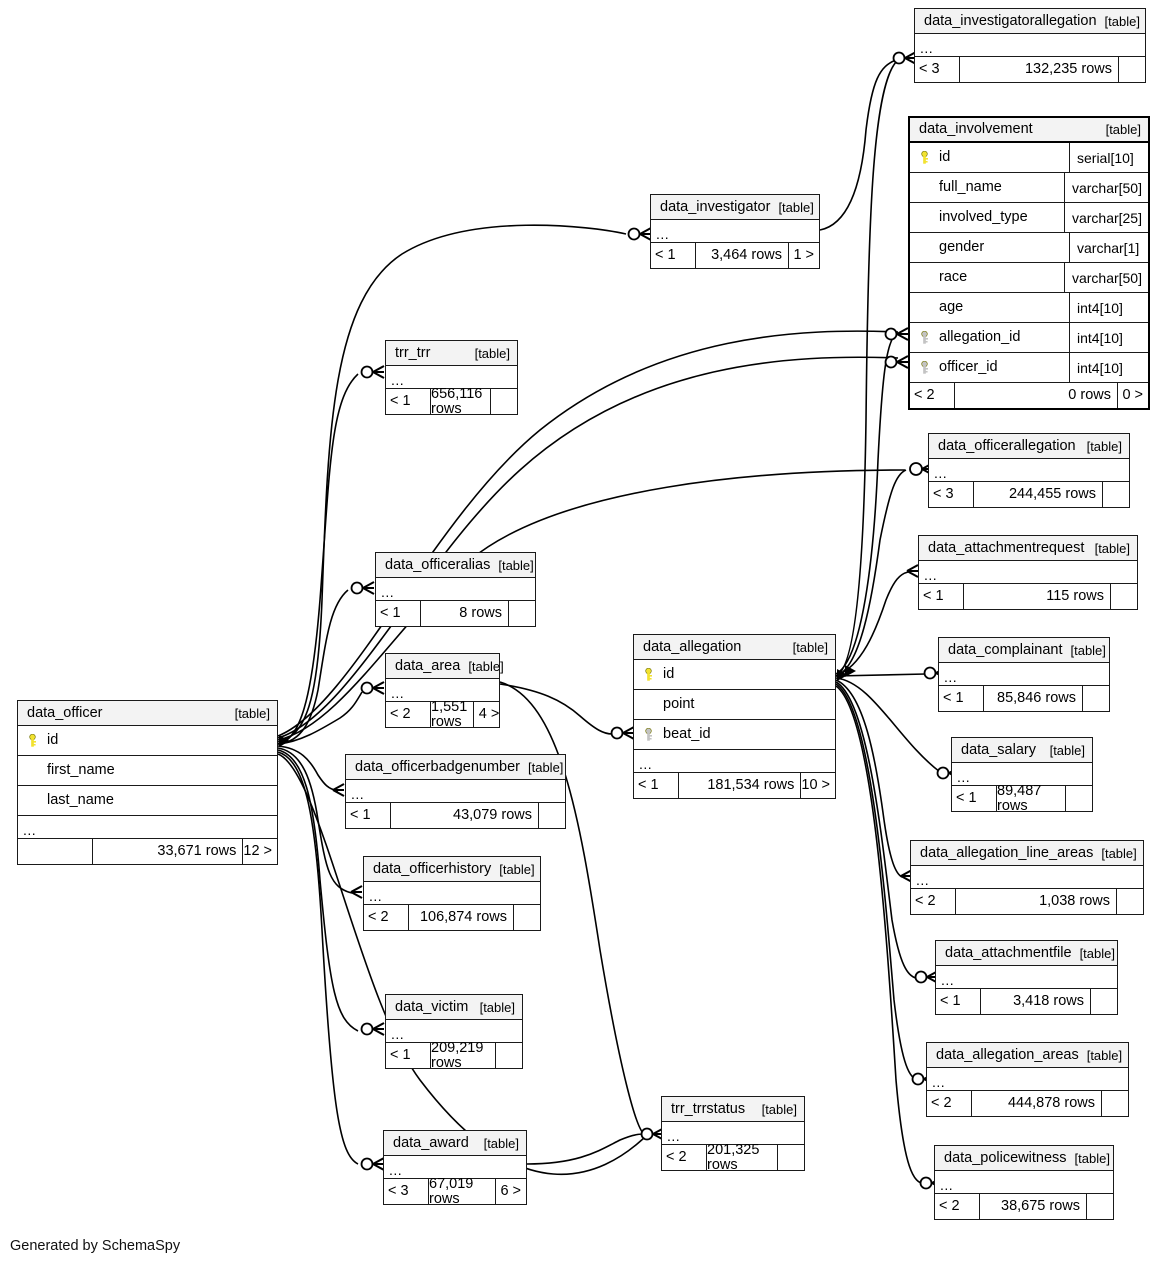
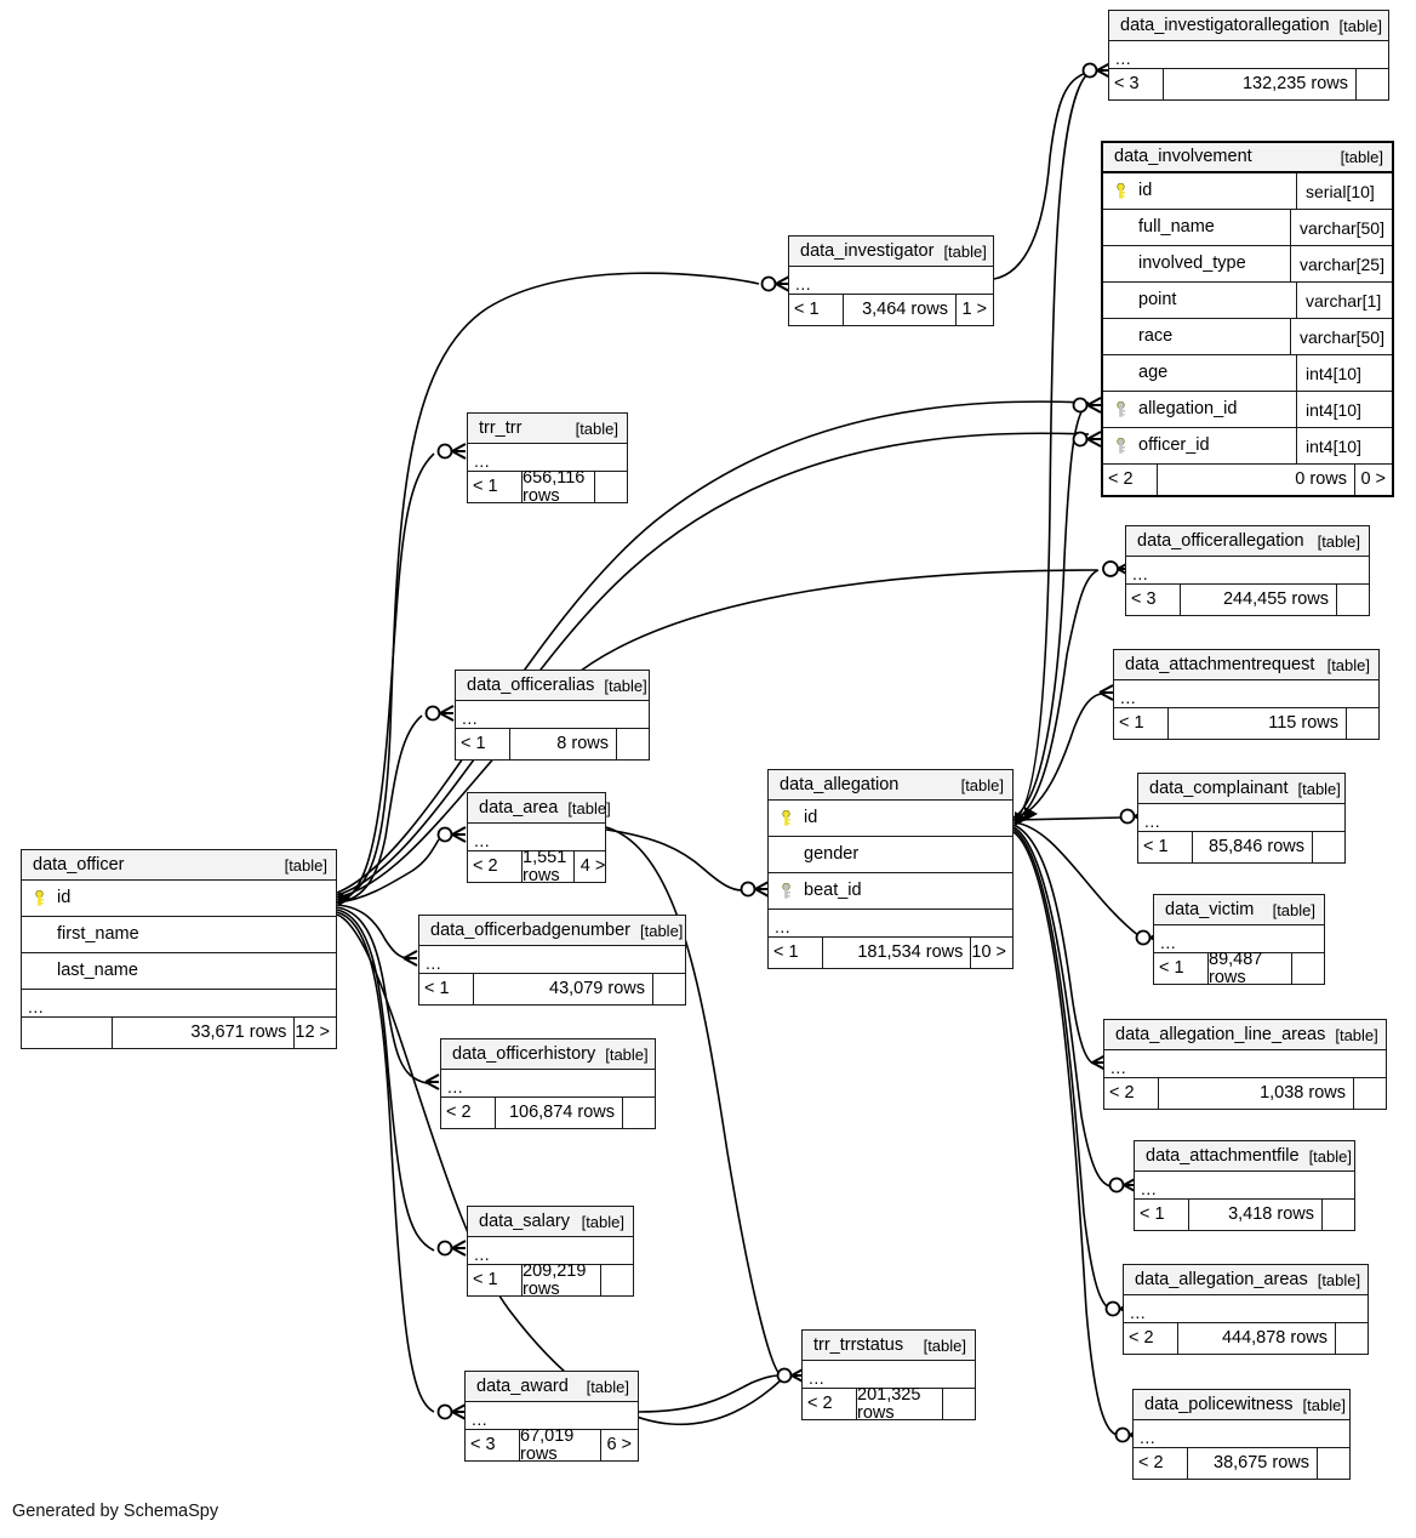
  data_investigatorallegation
  [table]
  ...
  < 3
  132,235 rows
  data_involvement
  [table]
  id
  serial[10]
  full_name
  varchar[50]
  involved_type
  varchar[25]
- gender
+ point
  varchar[1]
  race
  varchar[50]
  age
  int4[10]
  allegation_id
  int4[10]
  officer_id
  int4[10]
  < 2
  0 rows
  0 >
  data_investigator
  [table]
  ...
  < 1
  3,464 rows
  1 >
  trr_trr
  [table]
  ...
  < 1
  656,116 rows
  data_officerallegation
  [table]
  ...
  < 3
  244,455 rows
  data_attachmentrequest
  [table]
  ...
  < 1
  115 rows
  data_officeralias
  [table]
  ...
  < 1
  8 rows
  data_allegation
  [table]
  id
- point
+ gender
  beat_id
  ...
  < 1
  181,534 rows
  10 >
  data_complainant
  [table]
  ...
  < 1
  85,846 rows
  data_area
  [table]
  ...
  < 2
  1,551 rows
  4 >
  data_officer
  [table]
  id
  first_name
  last_name
  ...
  33,671 rows
  12 >
- data_salary
+ data_victim
  [table]
  ...
  < 1
  89,487 rows
  data_officerbadgenumber
  [table]
  ...
  < 1
  43,079 rows
  data_allegation_line_areas
  [table]
  ...
  < 2
  1,038 rows
  data_officerhistory
  [table]
  ...
  < 2
  106,874 rows
  data_attachmentfile
  [table]
  ...
  < 1
  3,418 rows
- data_victim
+ data_salary
  [table]
  ...
  < 1
  209,219 rows
  data_allegation_areas
  [table]
  ...
  < 2
  444,878 rows
  trr_trrstatus
  [table]
  ...
  < 2
  201,325 rows
  data_policewitness
  [table]
  ...
  < 2
  38,675 rows
  data_award
  [table]
  ...
  < 3
  67,019 rows
  6 >
  Generated by SchemaSpy
